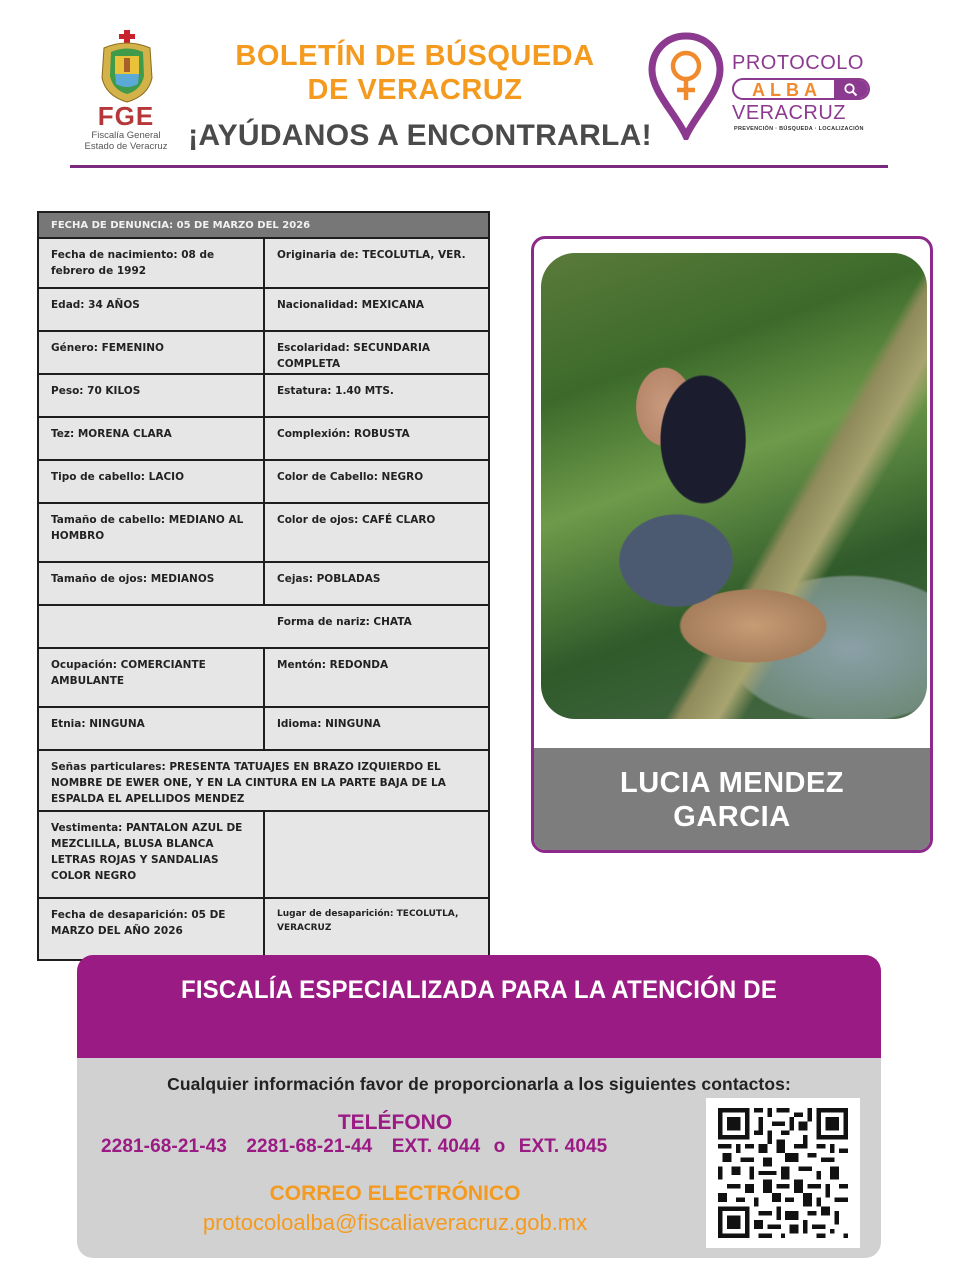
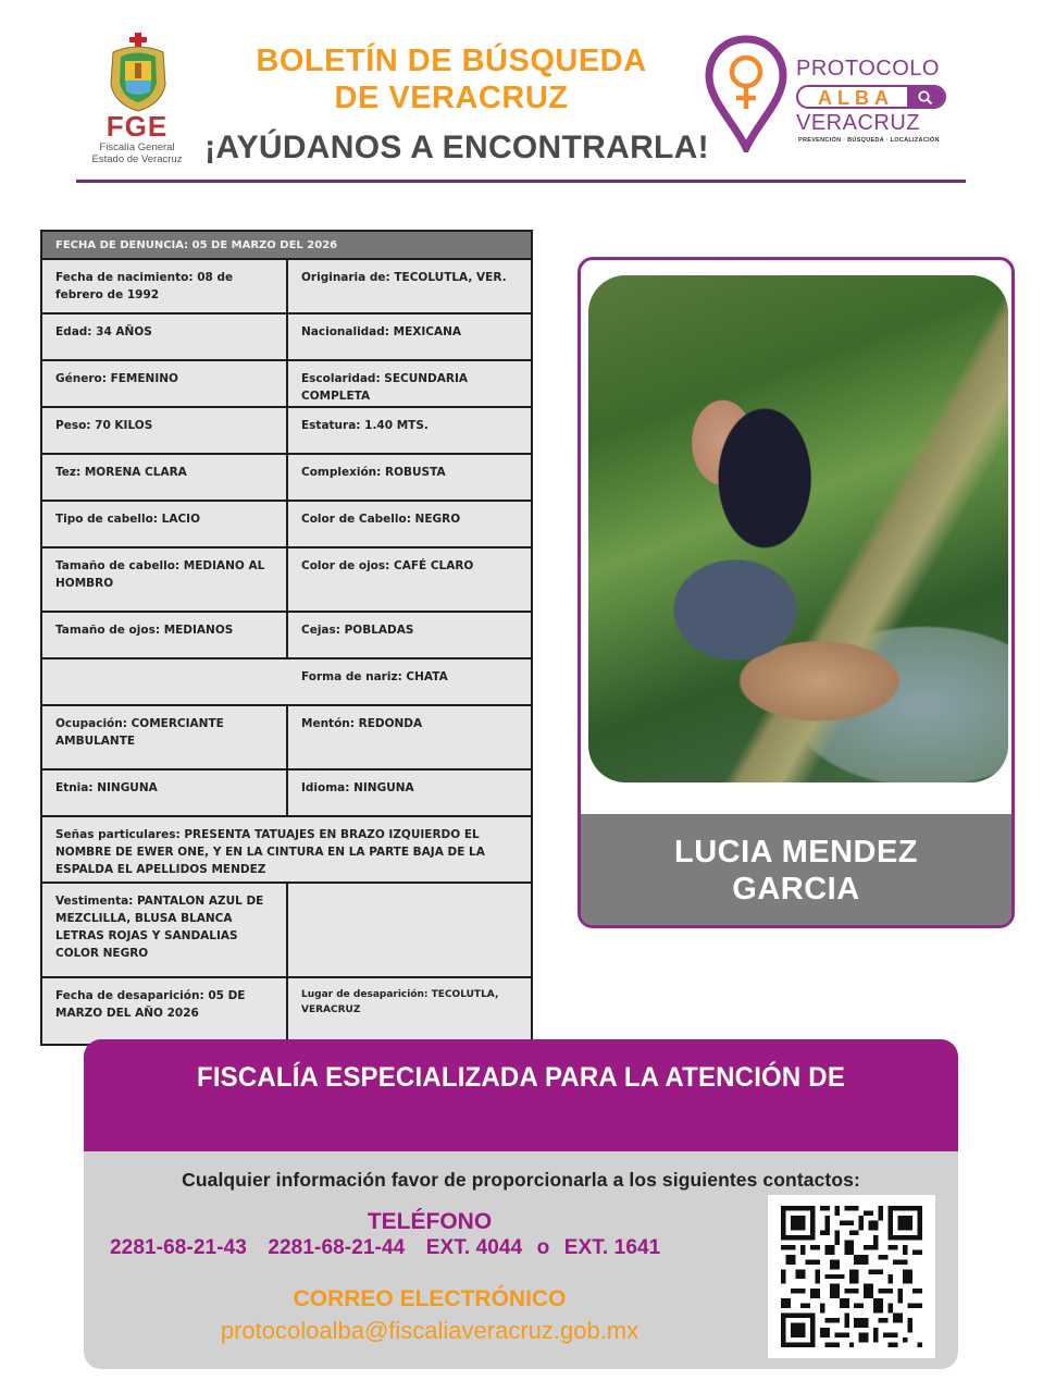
  FGE
  Fiscalía General
  Estado de Veracruz
  BOLETÍN DE BÚSQUEDA
  DE VERACRUZ
  ¡AYÚDANOS A ENCONTRARLA!
  PROTOCOLO
  ALBA
  VERACRUZ
  FECHA DE DENUNCIA: 05 DE MARZO DEL 2026
  Fecha de nacimiento: 08 de febrero de 1992
  Originaria de: TECOLUTLA, VER.
  Edad: 34 AÑOS
  Nacionalidad: MEXICANA
  Género: FEMENINO
  Escolaridad: SECUNDARIA COMPLETA
  Peso: 70 KILOS
  Estatura: 1.40 MTS.
  Tez: MORENA CLARA
  Complexión: ROBUSTA
  Tipo de cabello: LACIO
  Color de Cabello: NEGRO
  Tamaño de cabello: MEDIANO AL HOMBRO
  Color de ojos: CAFÉ CLARO
  Tamaño de ojos: MEDIANOS
  Cejas: POBLADAS
  Forma de nariz: CHATA
  Ocupación: COMERCIANTE AMBULANTE
  Mentón: REDONDA
  Etnia: NINGUNA
  Idioma: NINGUNA
  Señas particulares: PRESENTA TATUAJES EN BRAZO IZQUIERDO EL NOMBRE DE EWER ONE, Y EN LA CINTURA EN LA PARTE BAJA DE LA ESPALDA EL APELLIDOS MENDEZ
  Vestimenta: PANTALON AZUL DE MEZCLILLA, BLUSA BLANCA LETRAS ROJAS Y SANDALIAS COLOR NEGRO
  Fecha de desaparición: 05 DE MARZO DEL AÑO 2026
  Lugar de desaparición: TECOLUTLA, VERACRUZ
  LUCIA MENDEZ
  GARCIA
  FISCALÍA ESPECIALIZADA PARA LA ATENCIÓN DE
  Cualquier información favor de proporcionarla a los siguientes contactos:
  TELÉFONO
- 2281-68-21-43 2281-68-21-44 EXT. 4044 o EXT. 4045
+ 2281-68-21-43 2281-68-21-44 EXT. 4044 o EXT. 1641
  CORREO ELECTRÓNICO
  protocoloalba@fiscaliaveracruz.gob.mx
